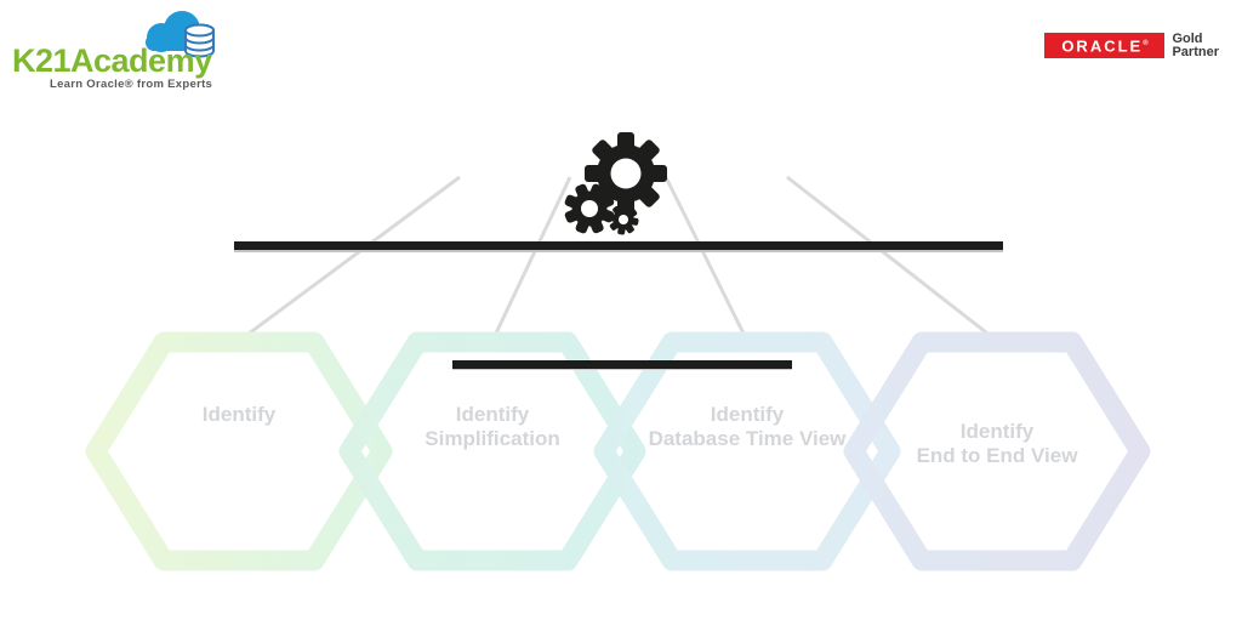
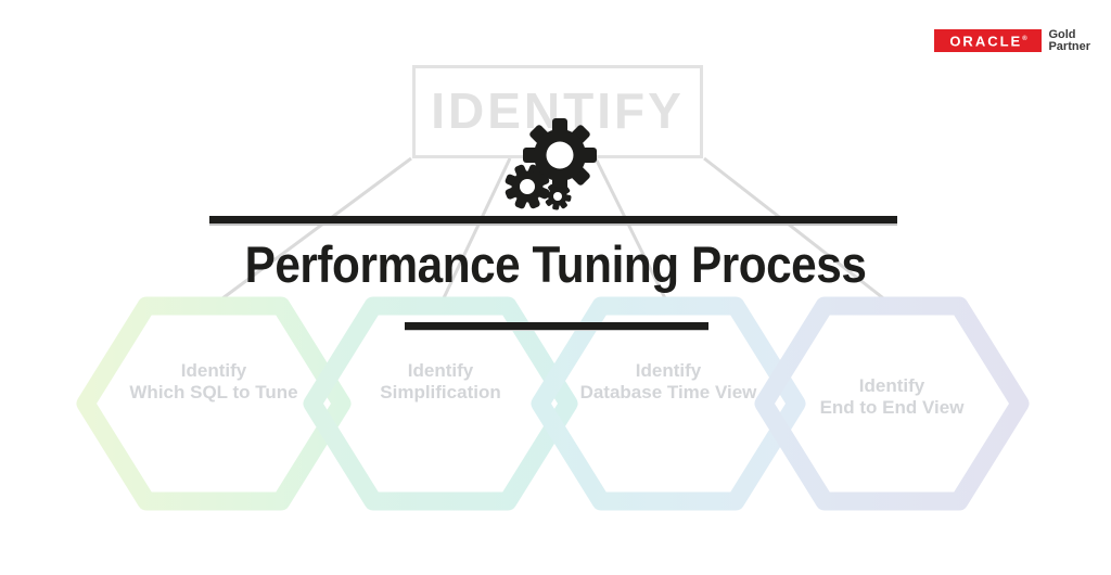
+ IDENTIFY
+ Performance Tuning Process
  Identify
+ Which SQL to Tune
  Identify
  Simplification
  Identify
  Database Time View
  Identify
  End to End View
- K21Academy
- Learn Oracle® from Experts
  ORACLE
  Gold
  Partner
